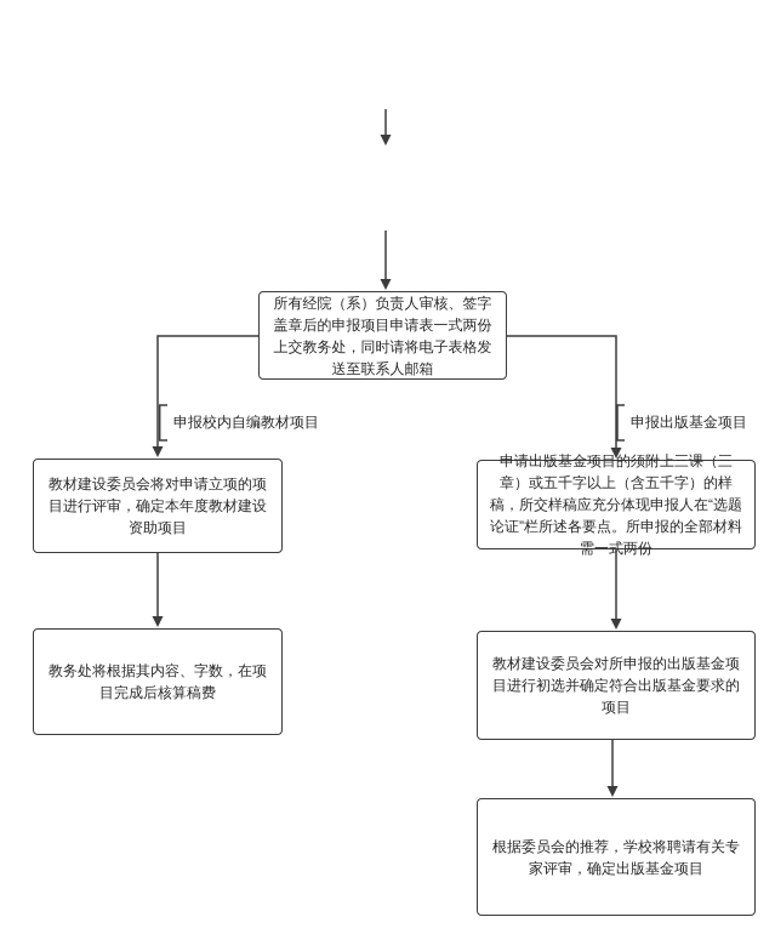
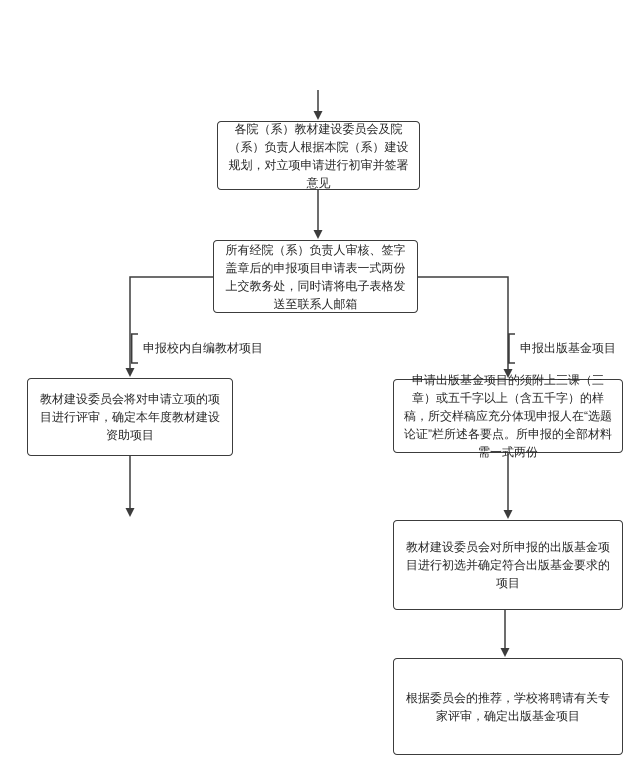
+ 各院（系）教材建设委员会及院（系）负责人根据本院（系）建设规划，对立项申请进行初审并签署意见
  所有经院（系）负责人审核、签字盖章后的申报项目申请表一式两份上交教务处，同时请将电子表格发送至联系人邮箱
  申报校内自编教材项目
  申报出版基金项目
  教材建设委员会将对申请立项的项目进行评审，确定本年度教材建设资助项目
- 教务处将根据其内容、字数，在项目完成后核算稿费
  申请出版基金项目的须附上三课（三章）或五千字以上（含五千字）的样稿，所交样稿应充分体现申报人在“选题论证”栏所述各要点。所申报的全部材料需一式两份
  教材建设委员会对所申报的出版基金项目进行初选并确定符合出版基金要求的项目
  根据委员会的推荐，学校将聘请有关专家评审，确定出版基金项目
